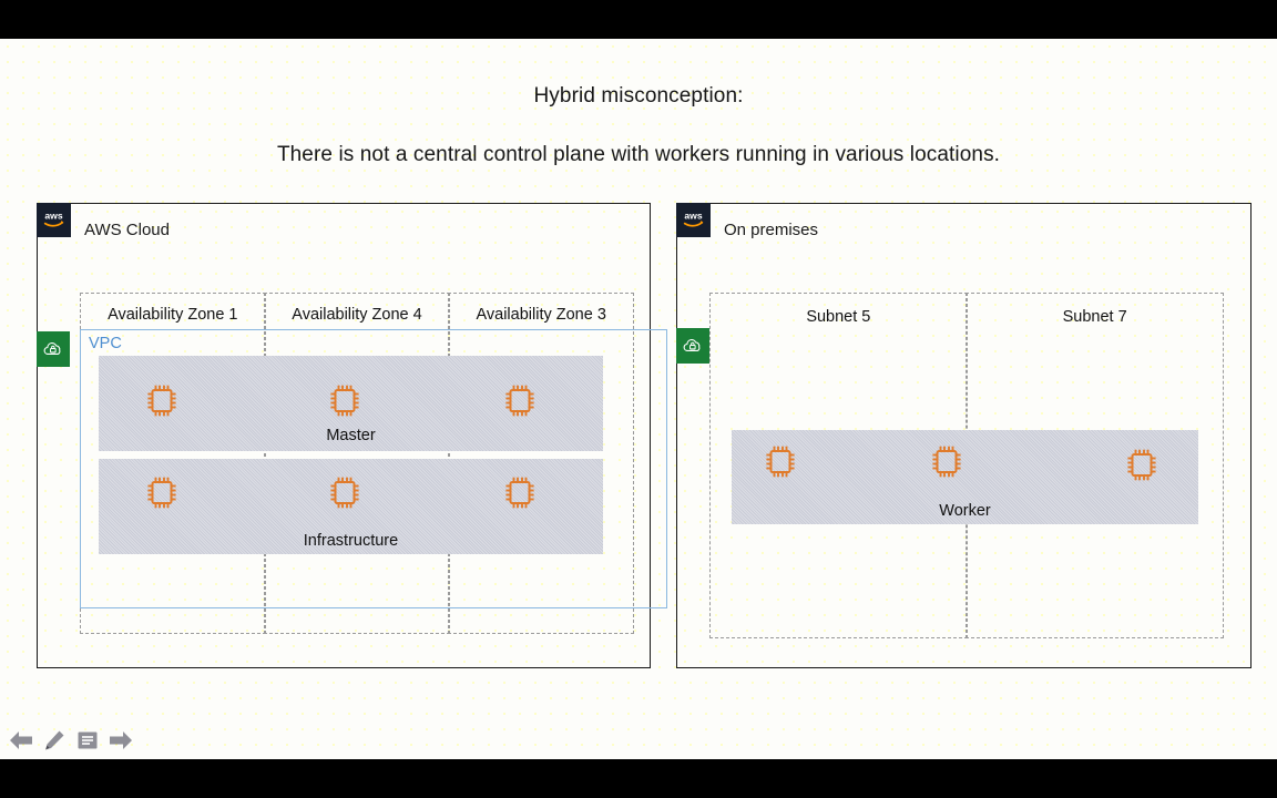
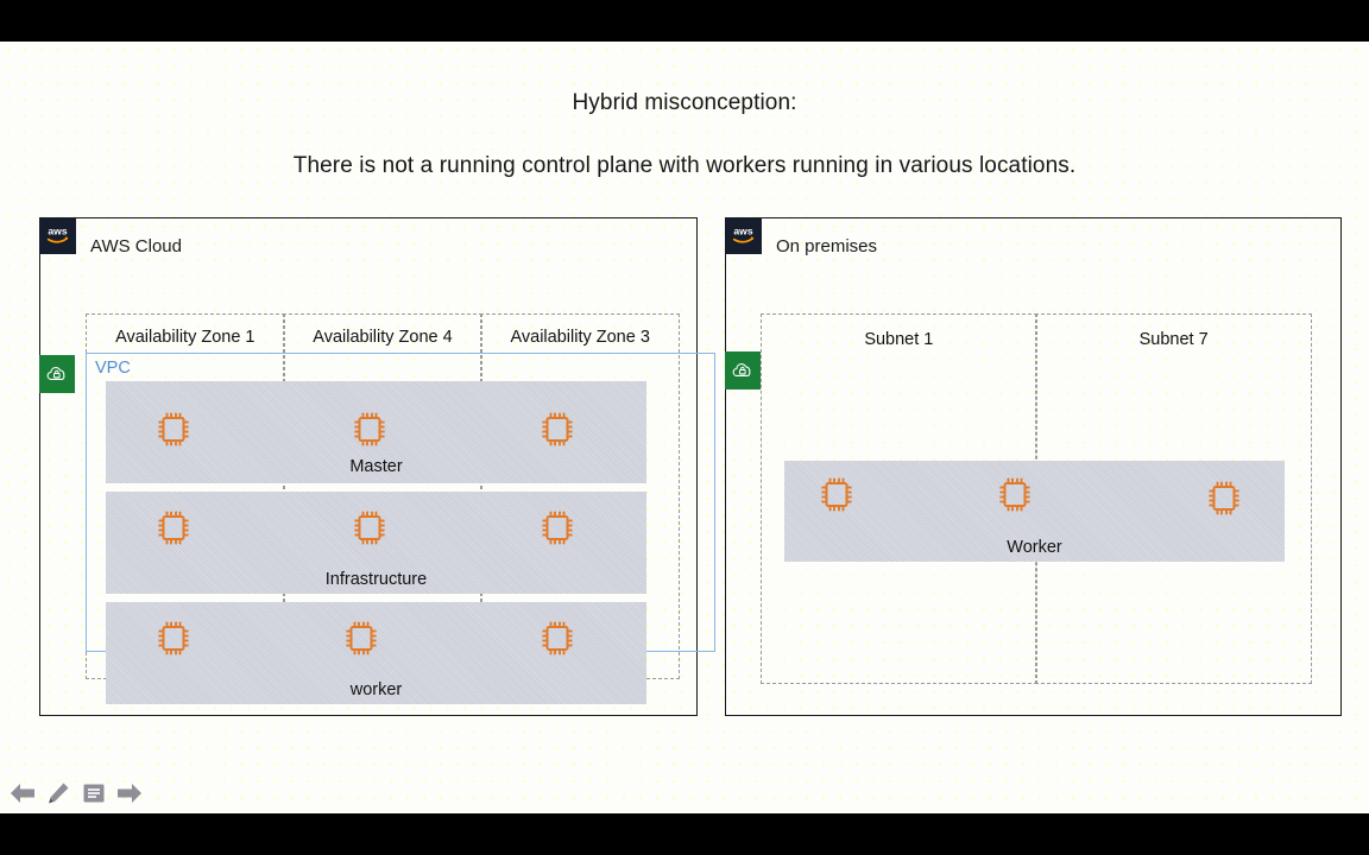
  Hybrid misconception:
- There is not a central control plane with workers running in various locations.
+ There is not a running control plane with workers running in various locations.
  aws
  AWS Cloud
  Availability Zone 1
  Availability Zone 4
  Availability Zone 3
  VPC
  Master
  Infrastructure
+ worker
  aws
  On premises
- Subnet 5
+ Subnet 1
  Subnet 7
  Worker
